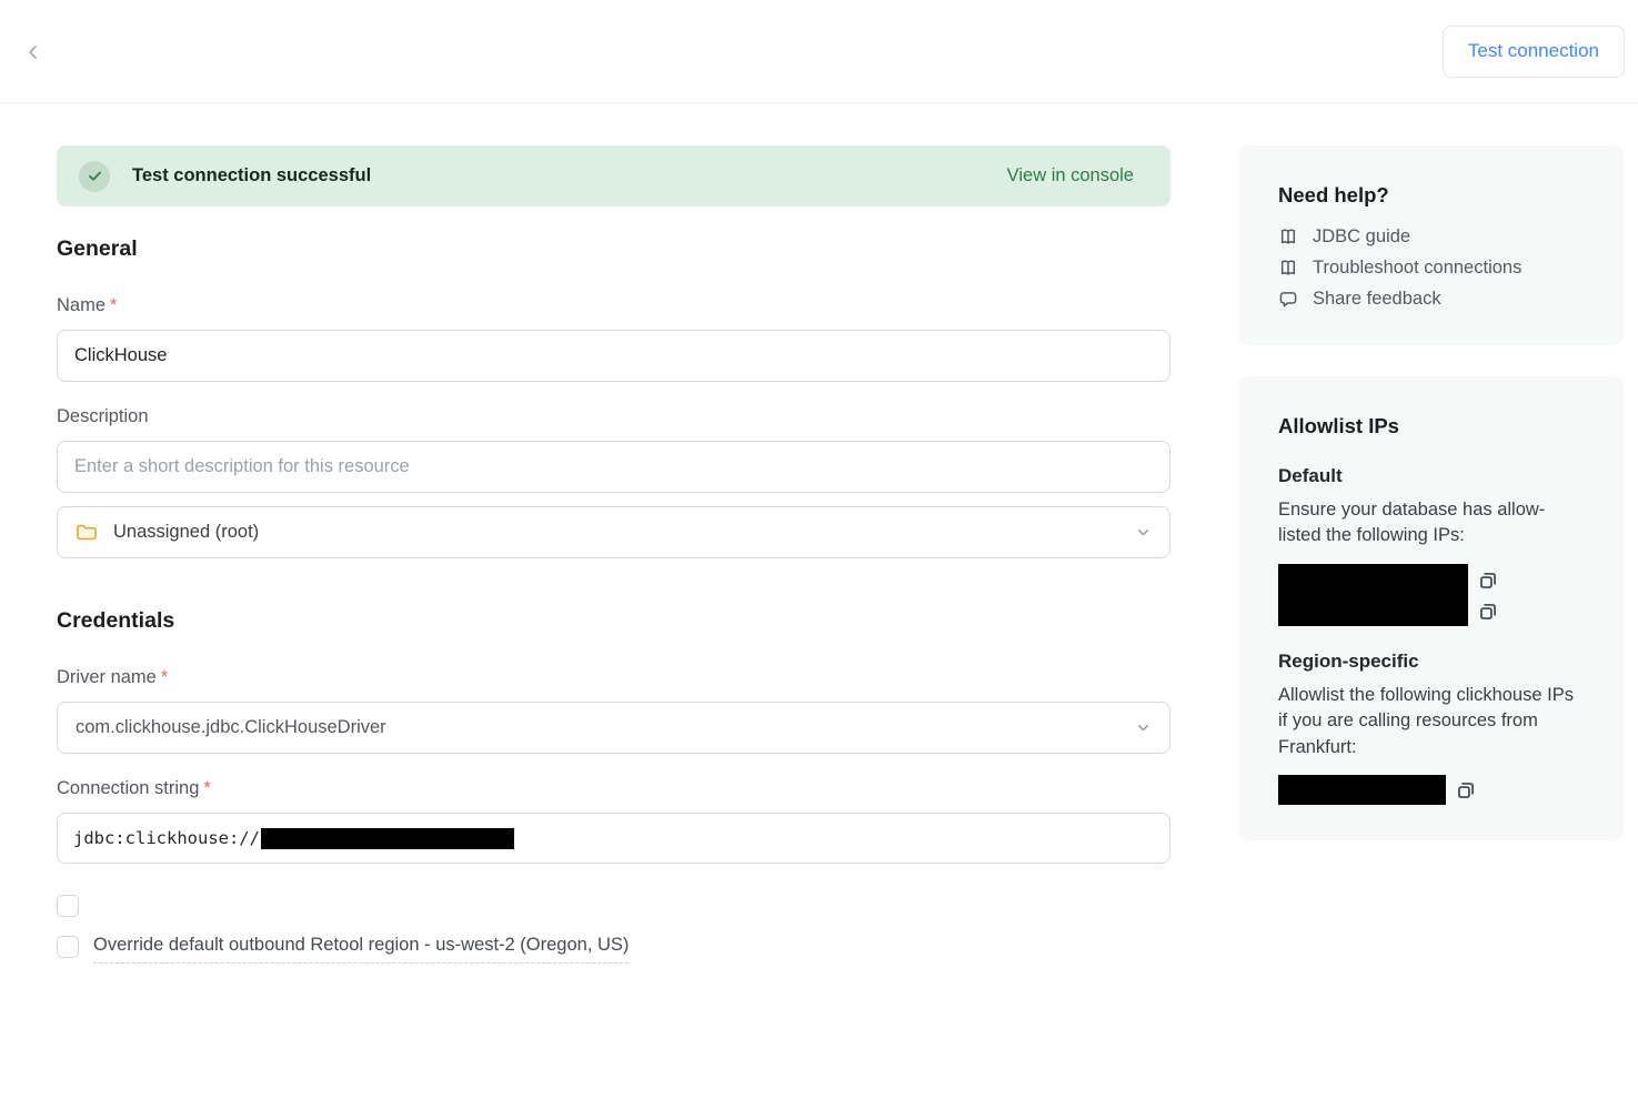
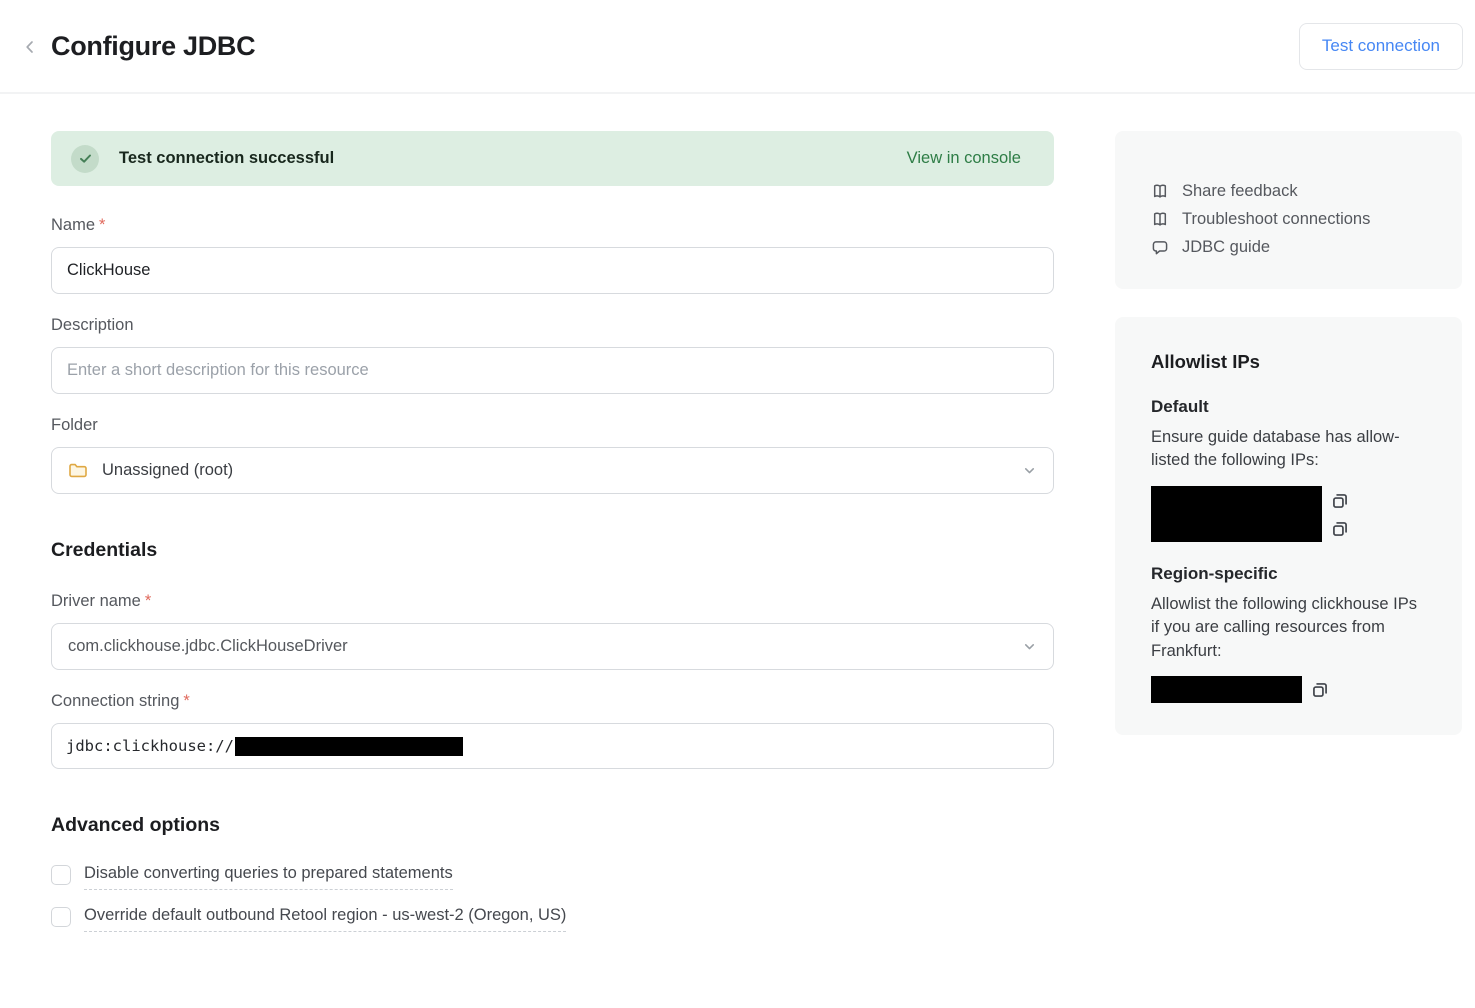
+ Configure JDBC
  Test connection
  Test connection successful
  View in console
- General
  Name *
  ClickHouse
  Description
  Enter a short description for this resource
+ Folder
  Unassigned (root)
  Credentials
  Driver name *
  com.clickhouse.jdbc.ClickHouseDriver
  Connection string *
  jdbc:clickhouse://
+ Advanced options
+ Disable converting queries to prepared statements
  Override default outbound Retool region - us-west-2 (Oregon, US)
- Need help?
- JDBC guide
+ Share feedback
  Troubleshoot connections
- Share feedback
+ JDBC guide
  Allowlist IPs
  Default
- Ensure your database has allow-listed the following IPs:
+ Ensure guide database has allow-listed the following IPs:
  Region-specific
  Allowlist the following clickhouse IPs if you are calling resources from Frankfurt:
